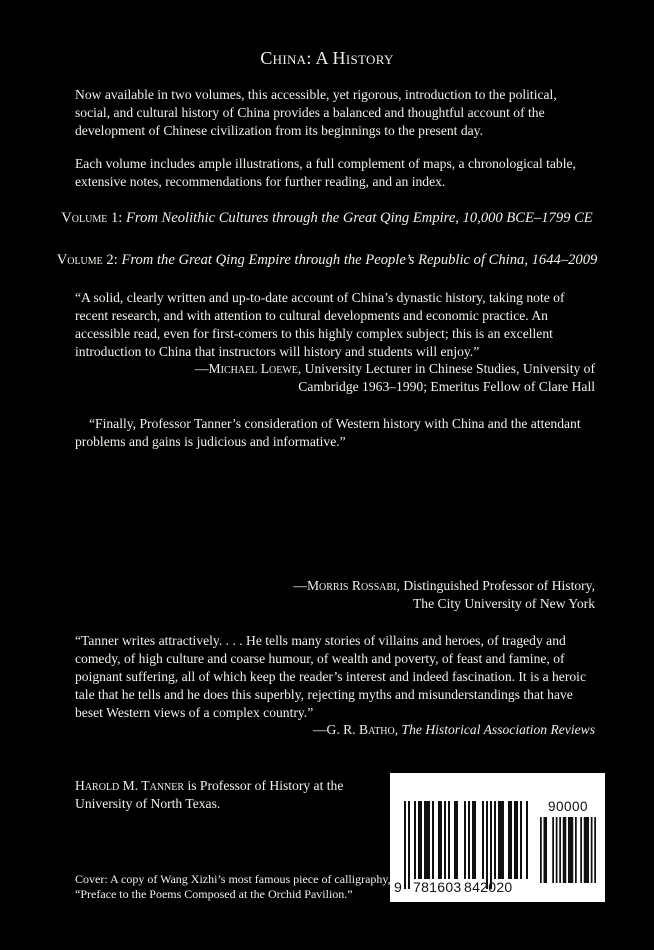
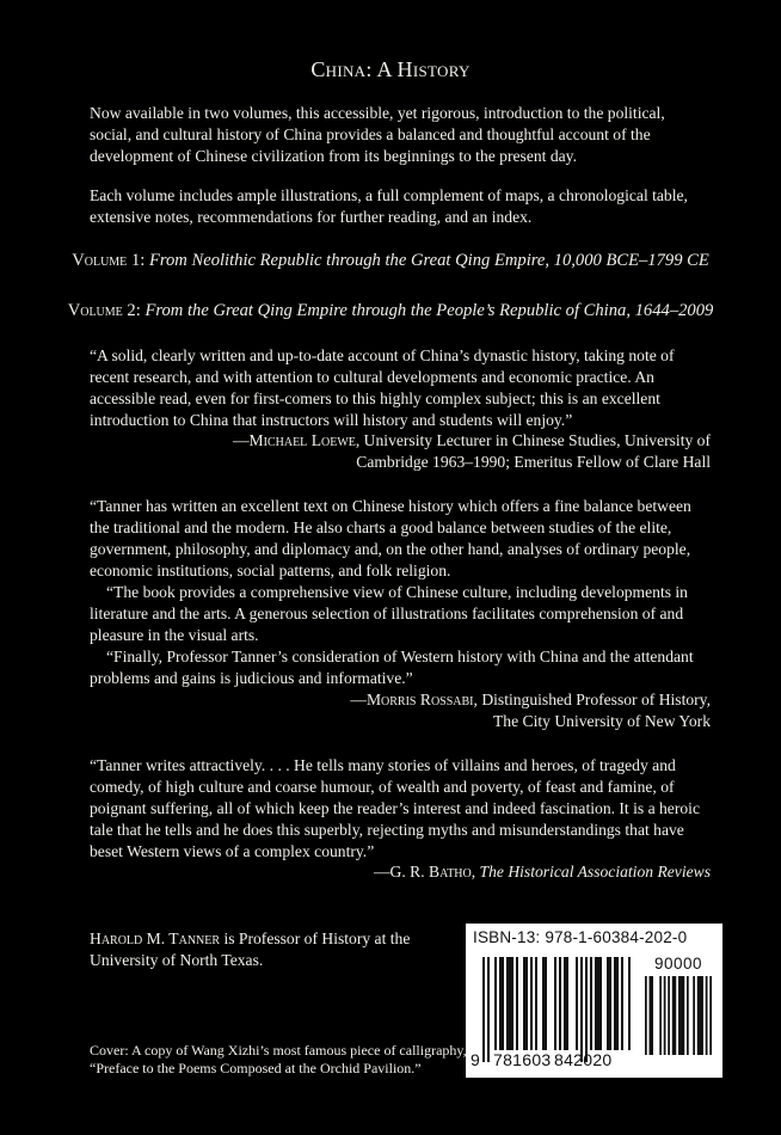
  China: A History
  Now available in two volumes, this accessible, yet rigorous, introduction to the political, social, and cultural history of China provides a balanced and thoughtful account of the development of Chinese civilization from its beginnings to the present day.
  Each volume includes ample illustrations, a full complement of maps, a chronological table, extensive notes, recommendations for further reading, and an index.
- Volume 1: From Neolithic Cultures through the Great Qing Empire, 10,000 BCE–1799 CE
+ Volume 1: From Neolithic Republic through the Great Qing Empire, 10,000 BCE–1799 CE
  Volume 2: From the Great Qing Empire through the People’s Republic of China, 1644–2009
  “A solid, clearly written and up-to-date account of China’s dynastic history, taking note of recent research, and with attention to cultural developments and economic practice. An accessible read, even for first-comers to this highly complex subject; this is an excellent introduction to China that instructors will history and students will enjoy.”
  —Michael Loewe, University Lecturer in Chinese Studies, University of Cambridge 1963–1990; Emeritus Fellow of Clare Hall
+ “Tanner has written an excellent text on Chinese history which offers a fine balance between the traditional and the modern. He also charts a good balance between studies of the elite, government, philosophy, and diplomacy and, on the other hand, analyses of ordinary people, economic institutions, social patterns, and folk religion.
+ “The book provides a comprehensive view of Chinese culture, including developments in literature and the arts. A generous selection of illustrations facilitates comprehension of and pleasure in the visual arts.
  “Finally, Professor Tanner’s consideration of Western history with China and the attendant problems and gains is judicious and informative.”
  —Morris Rossabi, Distinguished Professor of History, The City University of New York
  “Tanner writes attractively. . . . He tells many stories of villains and heroes, of tragedy and comedy, of high culture and coarse humour, of wealth and poverty, of feast and famine, of poignant suffering, all of which keep the reader’s interest and indeed fascination. It is a heroic tale that he tells and he does this superbly, rejecting myths and misunderstandings that have beset Western views of a complex country.”
  —G. R. Batho, The Historical Association Reviews
  Harold M. Tanner is Professor of History at the University of North Texas.
  Cover: A copy of Wang Xizhi’s most famous piece of calligraphy “Preface to the Poems Composed at the Orchid Pavilion.”
+ ISBN-13: 978-1-60384-202-0
  90000
  9
  781603
  842020
